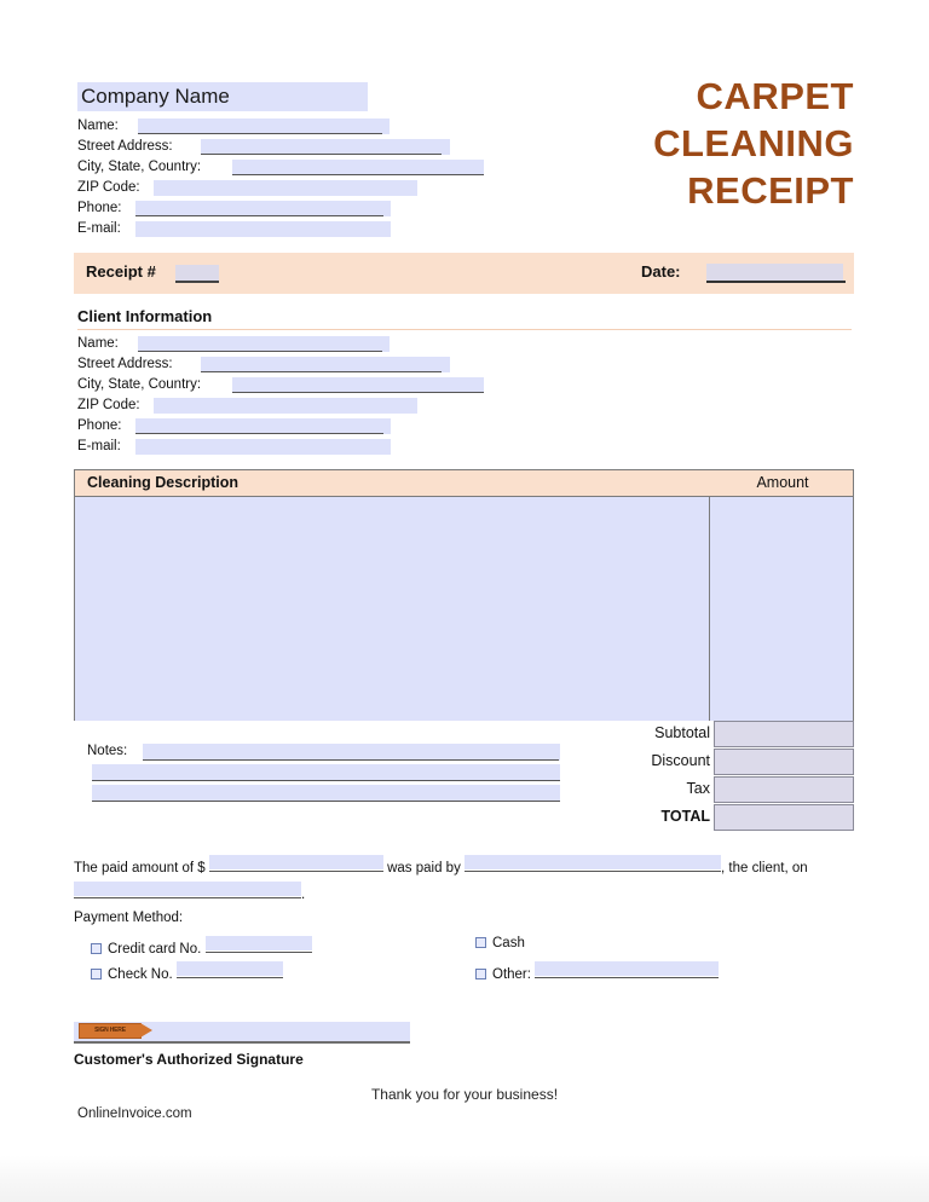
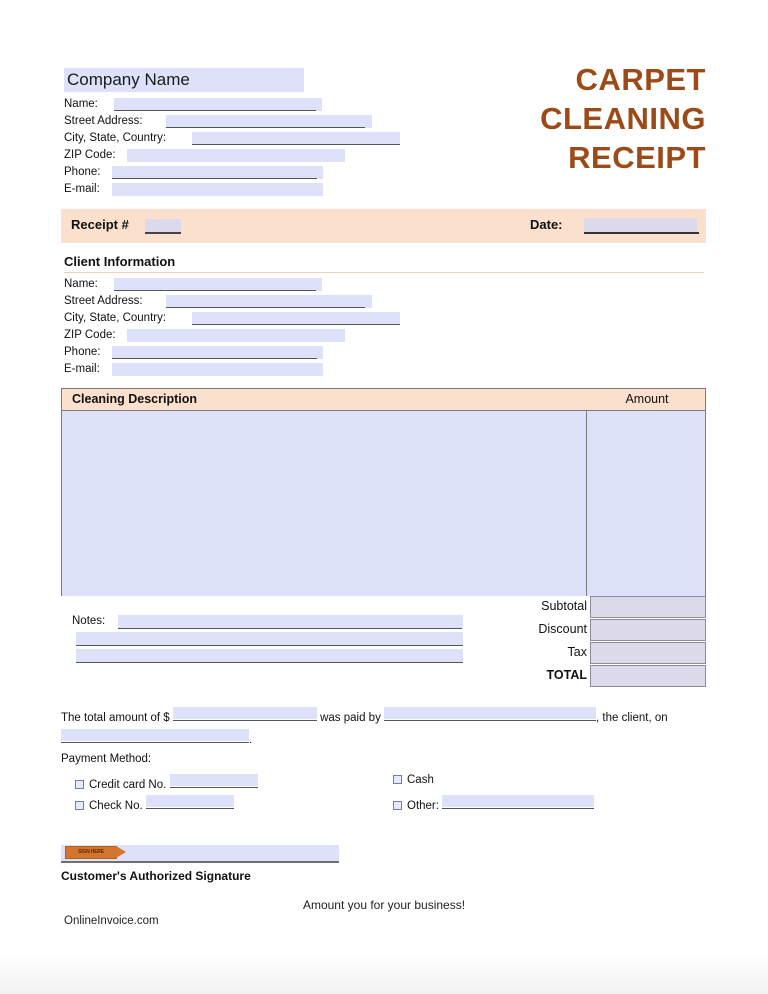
  Company Name
  Name:
  Street Address:
  City, State, Country:
  ZIP Code:
  Phone:
  E-mail:
  CARPET
  CLEANING
  RECEIPT
  Receipt #
  Date:
  Client Information
  Name:
  Street Address:
  City, State, Country:
  ZIP Code:
  Phone:
  E-mail:
  Cleaning Description
  Amount
  Notes:
  Subtotal
  Discount
  Tax
  TOTAL
- The paid amount of $ was paid by , the client, on
+ The total amount of $ was paid by , the client, on
  .
  Payment Method:
  Credit card No.
  Cash
  Check No.
  Other:
  Customer's Authorized Signature
- Thank you for your business!
+ Amount you for your business!
  OnlineInvoice.com
